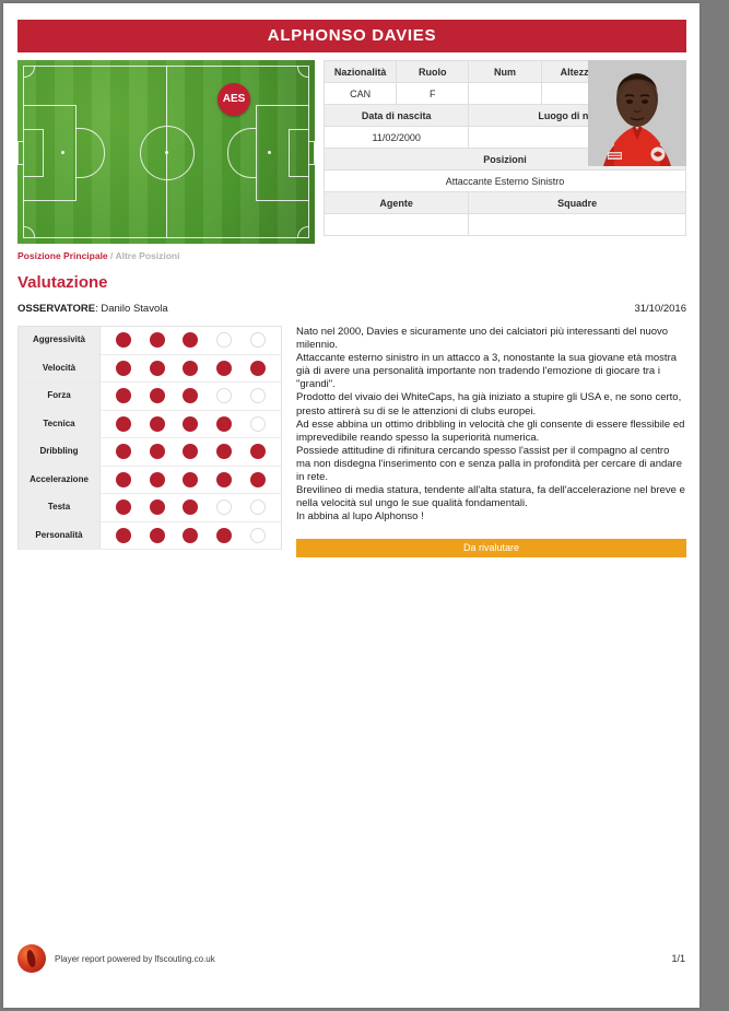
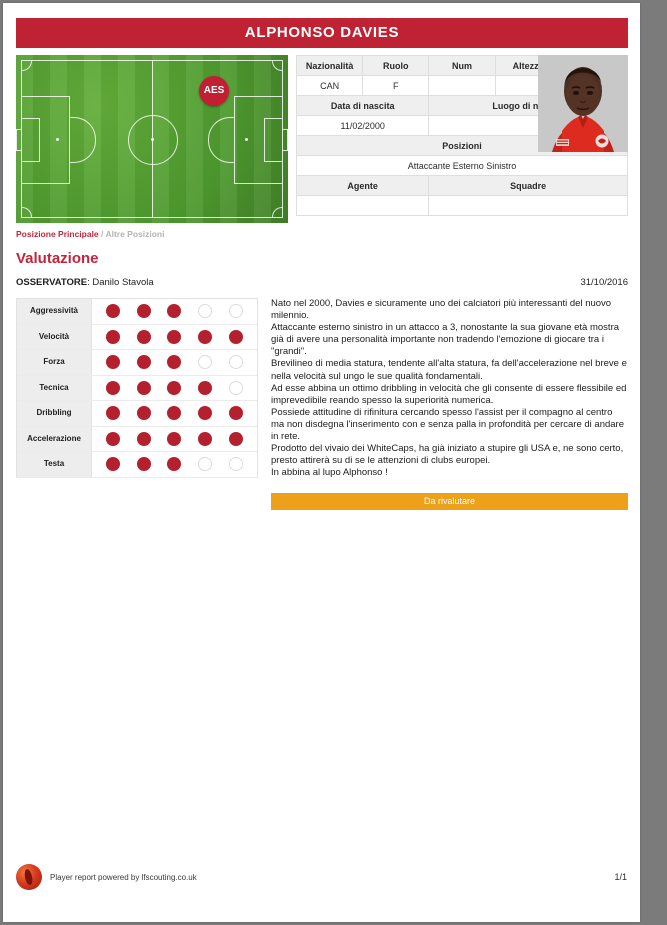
  ALPHONSO DAVIES
  AES
  Posizione Principale / Altre Posizioni
  Nazionalità	Ruolo	Num	Altezz
  CAN	F
  Data di nascita	Luogo di n
  11/02/2000
  Posizioni
  Attaccante Esterno Sinistro
  Agente	Squadre
  Valutazione
  OSSERVATORE: Danilo Stavola
  31/10/2016
  Aggressività
  Velocità
  Forza
  Tecnica
  Dribbling
  Accelerazione
  Testa
- Personalità
  Nato nel 2000, Davies e sicuramente uno dei calciatori più interessanti del nuovo milennio.
  Attaccante esterno sinistro in un attacco a 3, nonostante la sua giovane età mostra già di avere una personalità importante non tradendo l'emozione di giocare tra i "grandi".
- Prodotto del vivaio dei WhiteCaps, ha già iniziato a stupire gli USA e, ne sono certo, presto attirerà su di se le attenzioni di clubs europei.
+ Brevilineo di media statura, tendente all'alta statura, fa dell'accelerazione nel breve e nella velocità sul ungo le sue qualità fondamentali.
  Ad esse abbina un ottimo dribbling in velocità che gli consente di essere flessibile ed imprevedibile reando spesso la superiorità numerica.
  Possiede attitudine di rifinitura cercando spesso l'assist per il compagno al centro ma non disdegna l'inserimento con e senza palla in profondità per cercare di andare in rete.
- Brevilineo di media statura, tendente all'alta statura, fa dell'accelerazione nel breve e nella velocità sul ungo le sue qualità fondamentali.
+ Prodotto del vivaio dei WhiteCaps, ha già iniziato a stupire gli USA e, ne sono certo, presto attirerà su di se le attenzioni di clubs europei.
  In abbina al lupo Alphonso !
  Da rivalutare
  Player report powered by lfscouting.co.uk
  1/1
